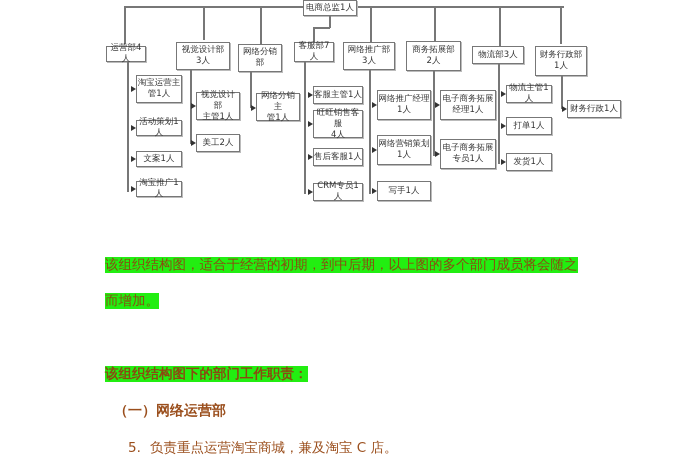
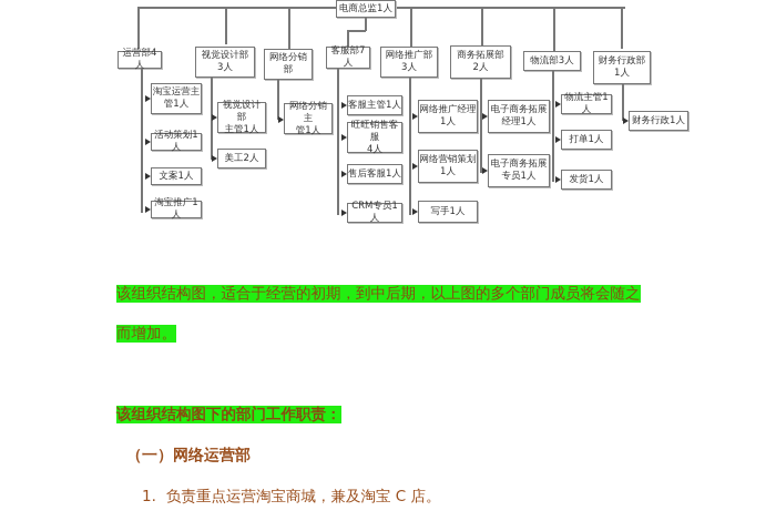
  电商总监1人
  运营部4人
  视觉设计部
  3人
  网络分销部
  客服部7人
  网络推广部
  3人
  商务拓展部
  2人
  物流部3人
  财务行政部
  1人
  淘宝运营主
  管1人
  活动策划1人
  文案1人
  淘宝推广1人
  视觉设计部
  主管1人
  美工2人
  网络分销主
  管1人
  客服主管1人
  旺旺销售客服
  4人
  售后客服1人
  CRM专员1人
  网络推广经理
  1人
  网络营销策划
  1人
  写手1人
  电子商务拓展
  经理1人
  电子商务拓展
  专员1人
  物流主管1人
  打单1人
  发货1人
  财务行政1人
  该组织结构图，适合于经营的初期，到中后期，以上图的多个部门成员将会随之
  而增加。
  该组织结构图下的部门工作职责：
  （一）网络运营部
- 5. 负责重点运营淘宝商城，兼及淘宝 C 店。
+ 1. 负责重点运营淘宝商城，兼及淘宝 C 店。
